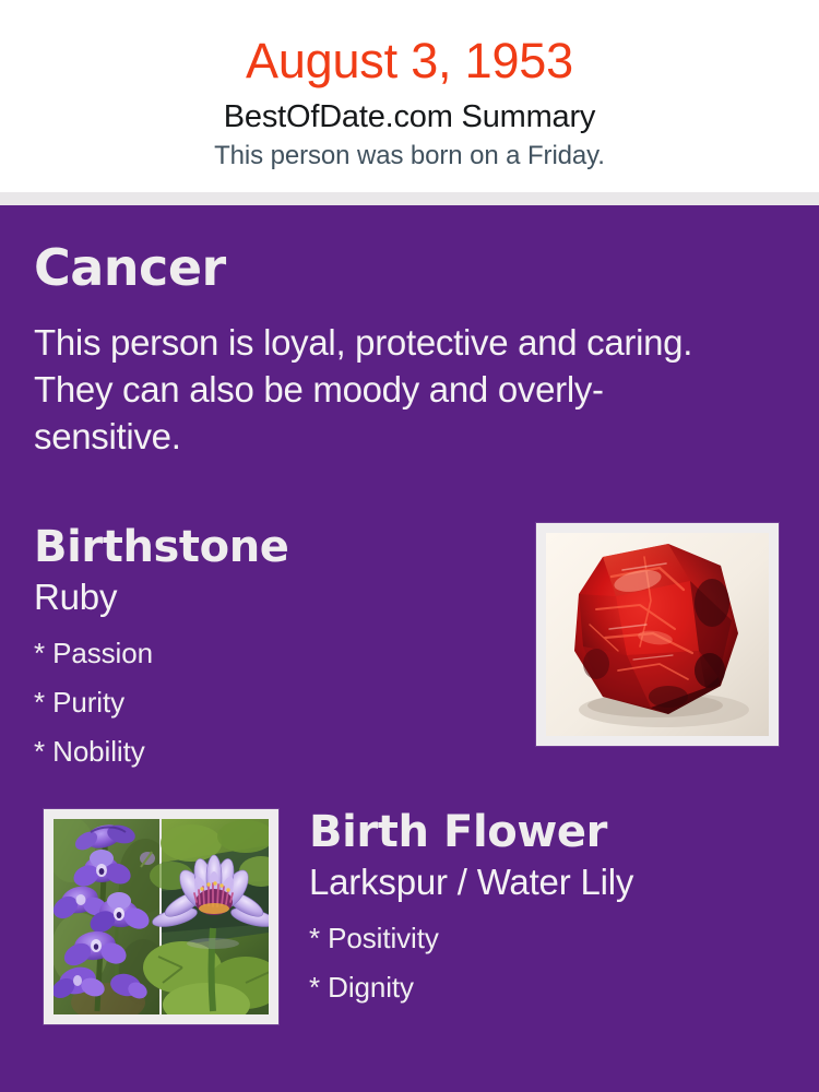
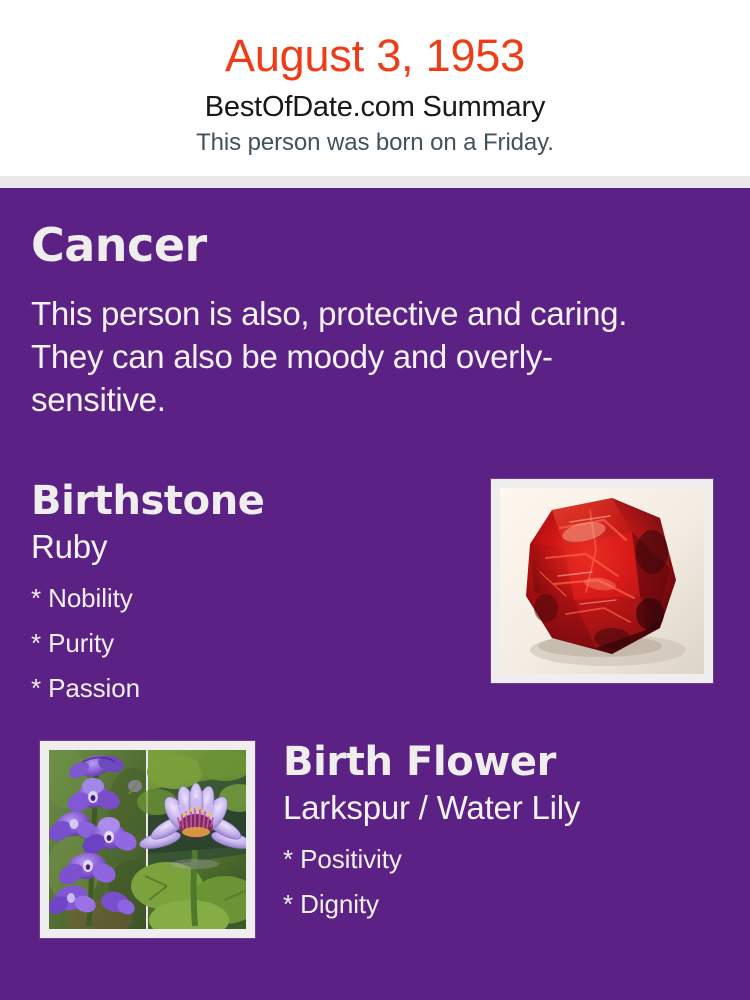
  August 3, 1953
  BestOfDate.com Summary
  This person was born on a Friday.
  Cancer
- This person is loyal, protective and caring. They can also be moody and overly-sensitive.
+ This person is also, protective and caring. They can also be moody and overly-sensitive.
  Birthstone
  Ruby
- * Passion
+ * Nobility
  * Purity
- * Nobility
+ * Passion
  Birth Flower
  Larkspur / Water Lily
  * Positivity
  * Dignity
